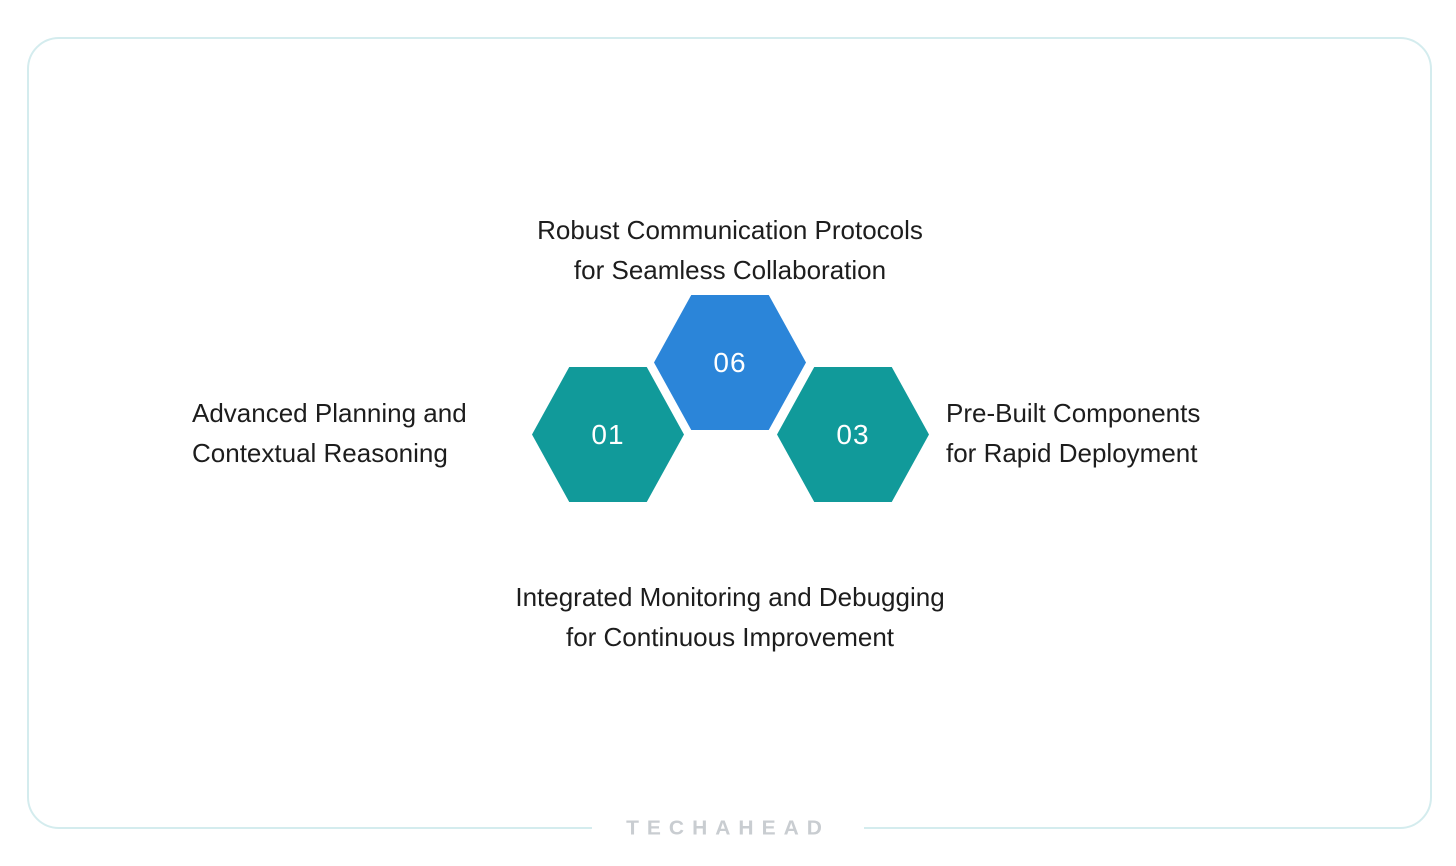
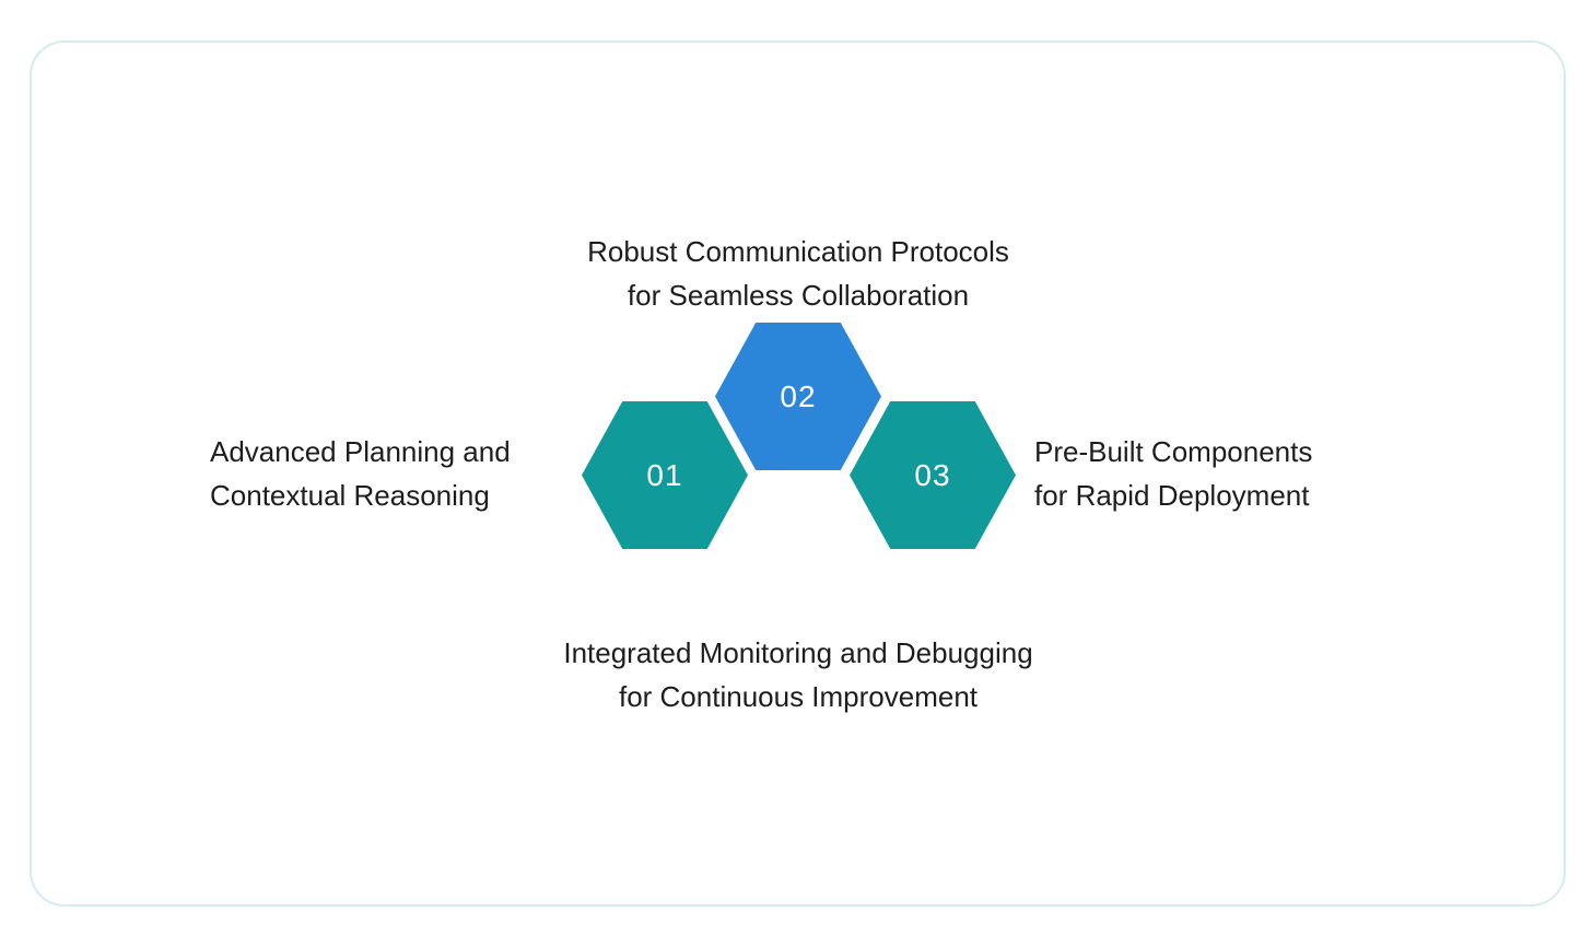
  Robust Communication Protocols
  for Seamless Collaboration
  Advanced Planning and
  Contextual Reasoning
  Pre-Built Components
  for Rapid Deployment
  Integrated Monitoring and Debugging
  for Continuous Improvement
  01
- 06
+ 02
  03
- TECHAHEAD
